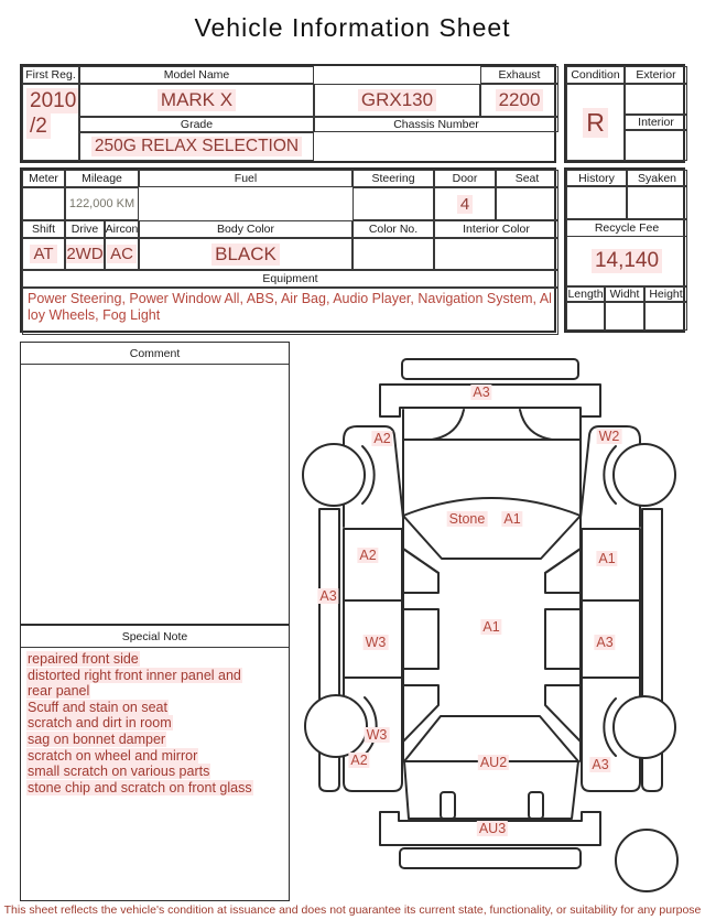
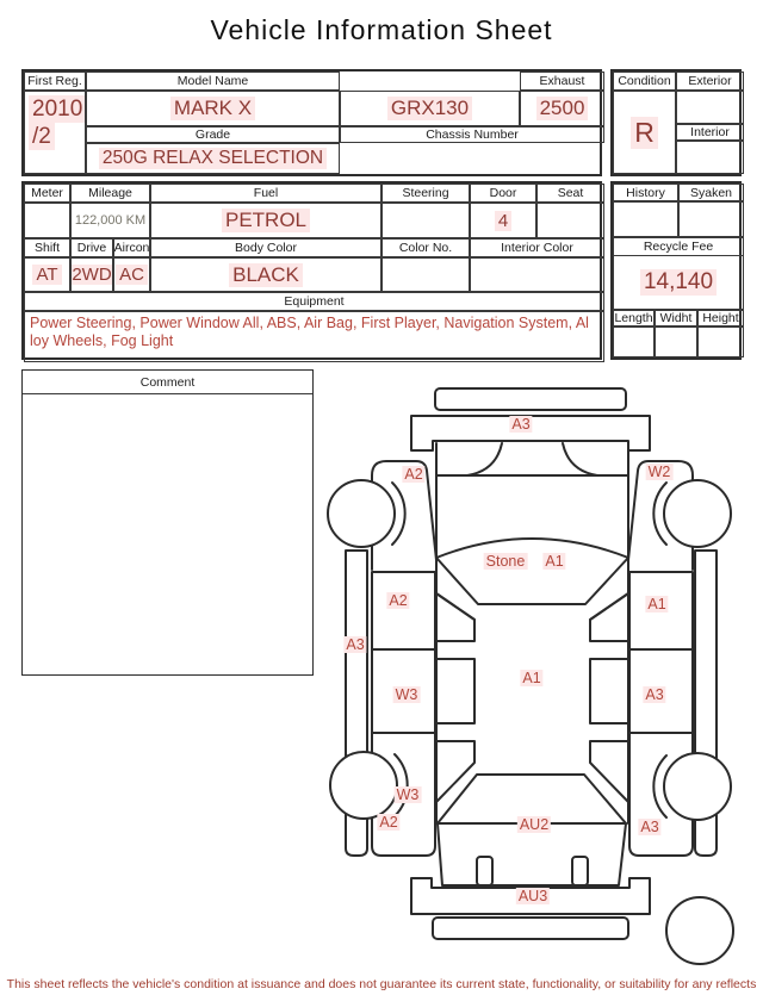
  Vehicle Information Sheet
  First Reg.
  2010
  /2
  Model Name
  MARK X
  GRX130
  Exhaust
- 2200
+ 2500
  Grade
  250G RELAX SELECTION
  Chassis Number
  Condition
  R
  Exterior
  Interior
  Meter
  Mileage
  122,000 KM
  Fuel
+ PETROL
  Steering
  Door
  4
  Seat
  Shift
  AT
  Drive
  2WD
  Aircon
  AC
  Body Color
  BLACK
  Color No.
  Interior Color
  Equipment
- Power Steering, Power Window All, ABS, Air Bag, Audio Player, Navigation System, Al
+ Power Steering, Power Window All, ABS, Air Bag, First Player, Navigation System, Al
  loy Wheels, Fog Light
  History
  Syaken
  Recycle Fee
  14,140
  Length
  Widht
  Height
  Comment
- Special Note
- repaired front side
- distorted right front inner panel and
- rear panel
- Scuff and stain on seat
- scratch and dirt in room
- sag on bonnet damper
- scratch on wheel and mirror
- small scratch on various parts
- stone chip and scratch on front glass
  A3
  A2
  W2
  Stone
  A1
  A2
  A1
  A3
  A1
  W3
  A3
  W3
  A2
  AU2
  A3
  AU3
- This sheet reflects the vehicle's condition at issuance and does not guarantee its current state, functionality, or suitability for any purpose
+ This sheet reflects the vehicle's condition at issuance and does not guarantee its current state, functionality, or suitability for any reflects
